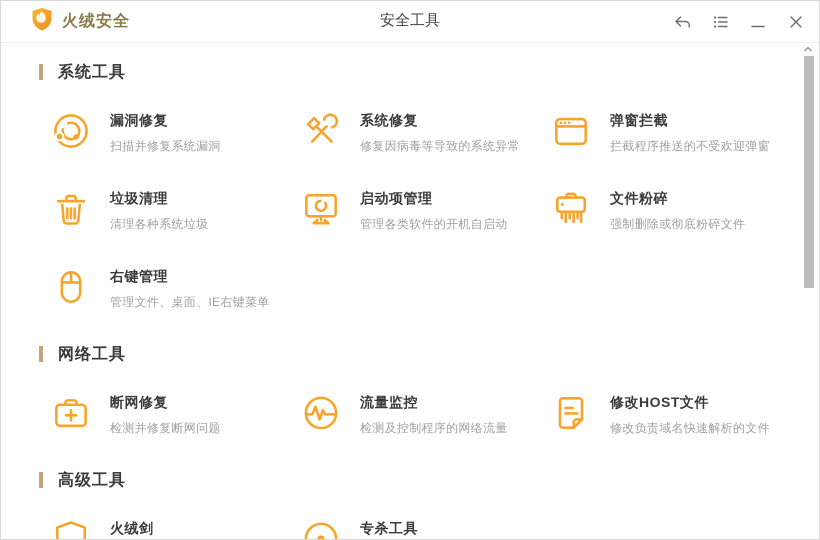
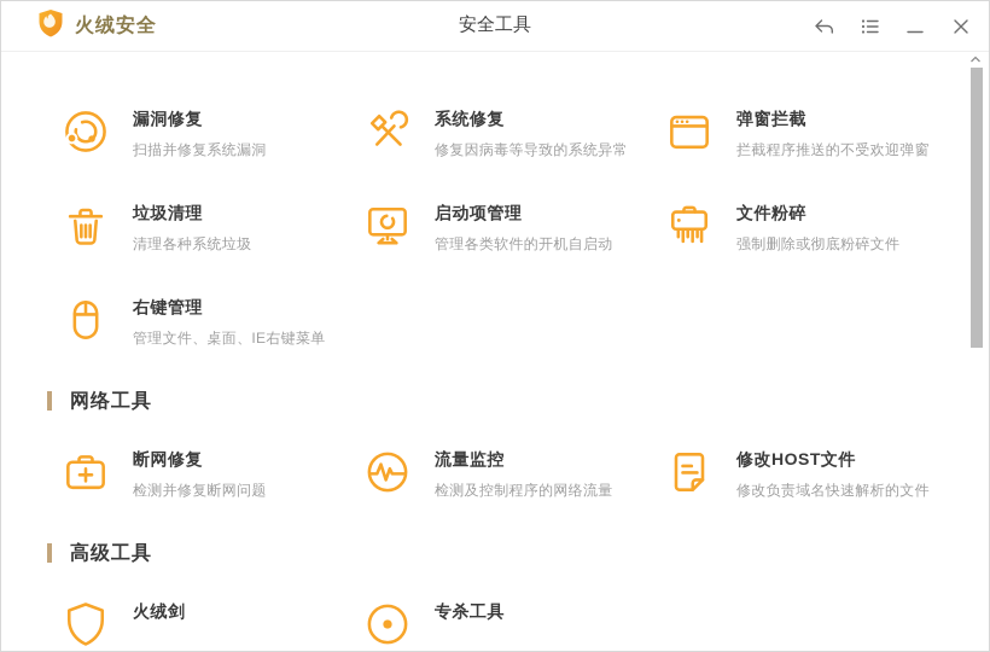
  火绒安全
  安全工具
- 系统工具
  漏洞修复
  扫描并修复系统漏洞
  系统修复
  修复因病毒等导致的系统异常
  弹窗拦截
  拦截程序推送的不受欢迎弹窗
  垃圾清理
  清理各种系统垃圾
  启动项管理
  管理各类软件的开机自启动
  文件粉碎
  强制删除或彻底粉碎文件
  右键管理
  管理文件、桌面、IE右键菜单
  网络工具
  断网修复
  检测并修复断网问题
  流量监控
  检测及控制程序的网络流量
  修改HOST文件
  修改负责域名快速解析的文件
  高级工具
  火绒剑
  专杀工具
